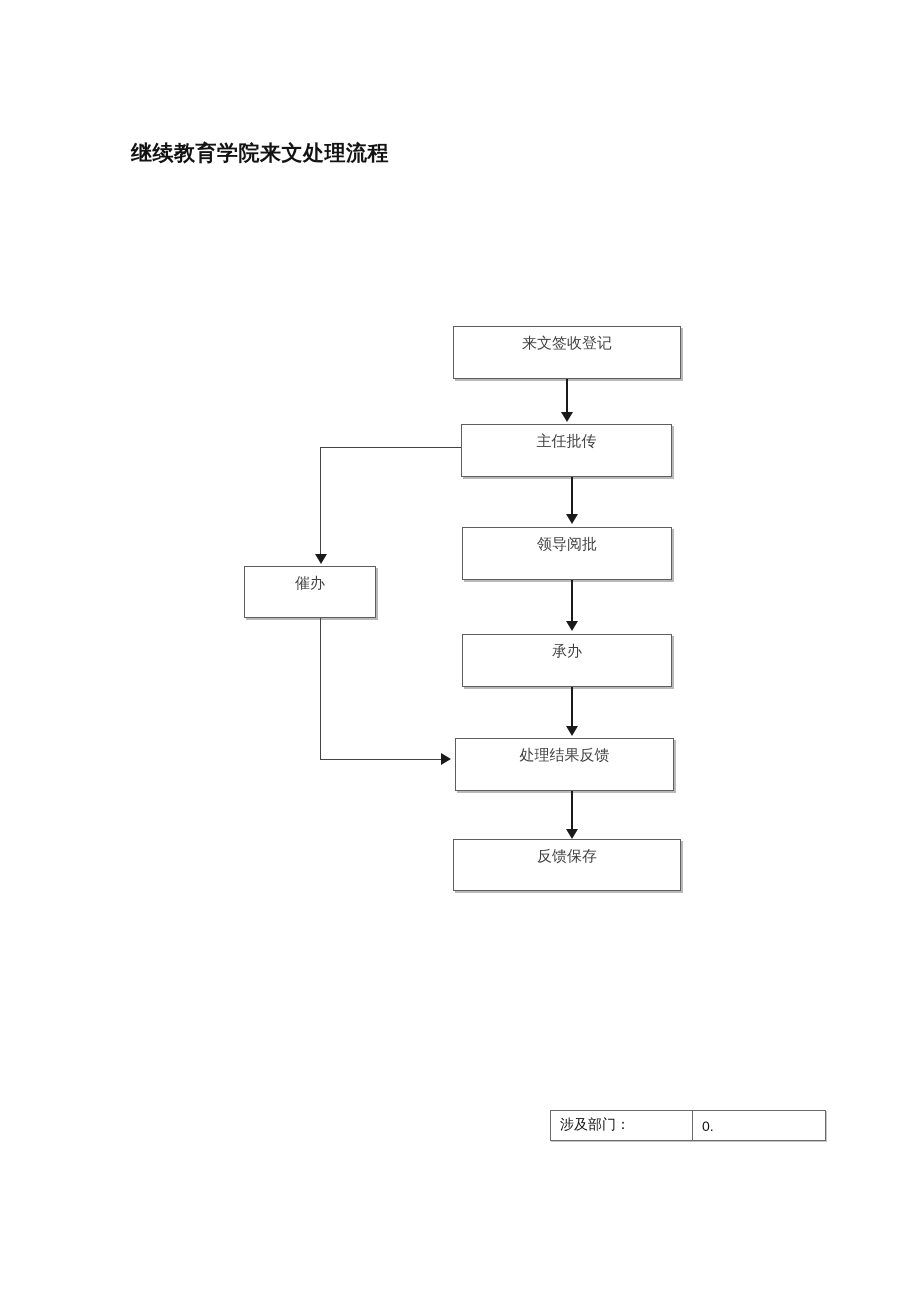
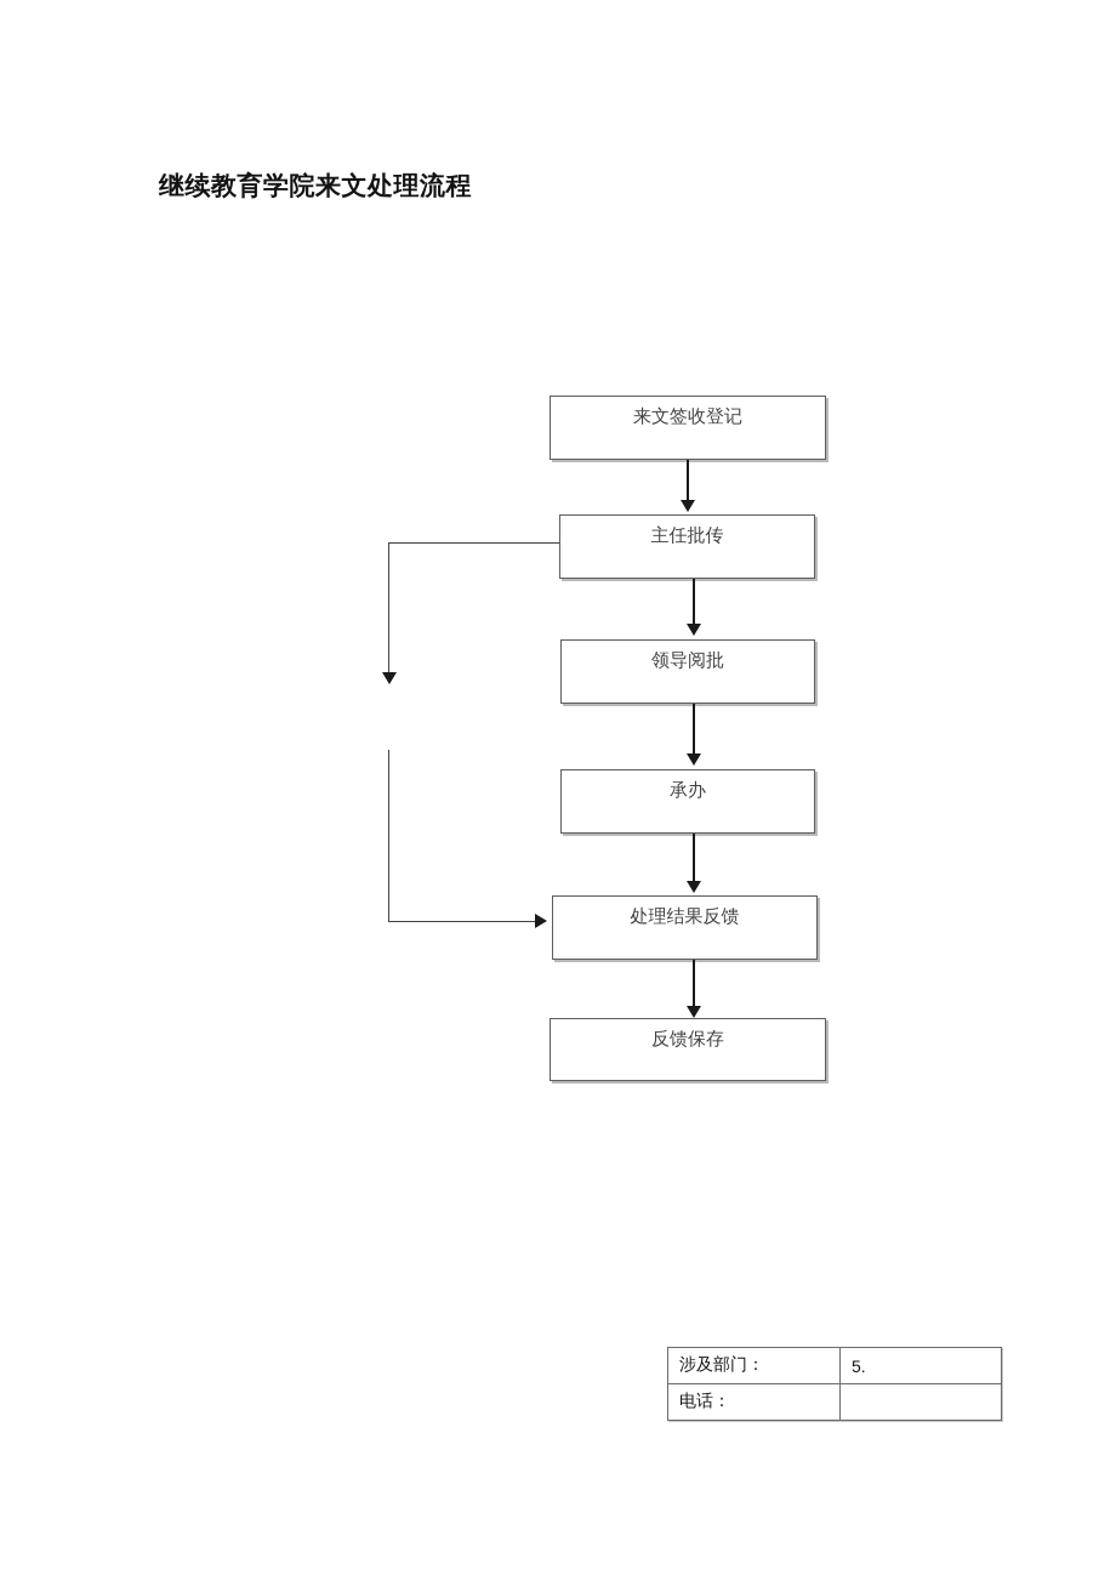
  继续教育学院来文处理流程
  来文签收登记
  主任批传
  领导阅批
  承办
  处理结果反馈
  反馈保存
- 催办
- 涉及部门：	0.
+ 涉及部门：	5.
+ 电话：
